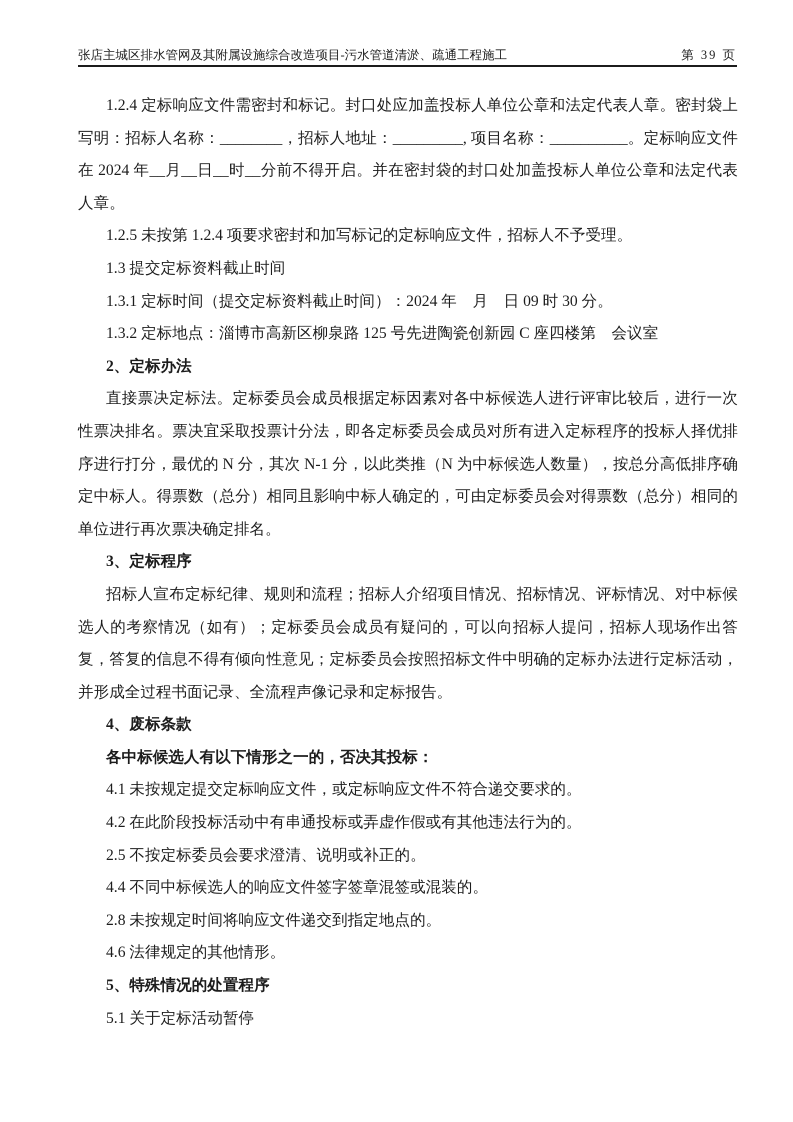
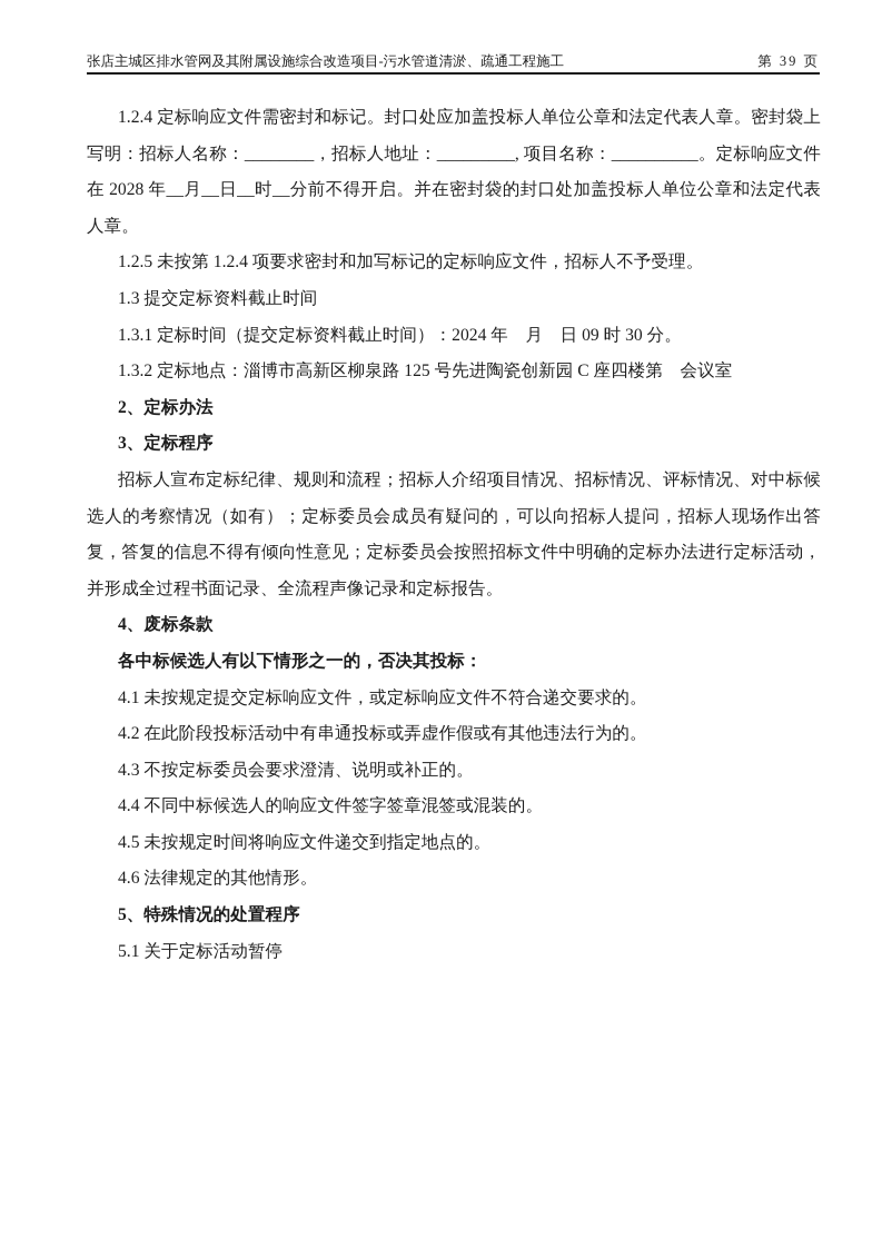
  张店主城区排水管网及其附属设施综合改造项目-污水管道清淤、疏通工程施工
  第 39 页
- 1.2.4 定标响应文件需密封和标记。封口处应加盖投标人单位公章和法定代表人章。密封袋上写明：招标人名称：________，招标人地址：_________, 项目名称：__________。定标响应文件在 2024 年__月__日__时__分前不得开启。并在密封袋的封口处加盖投标人单位公章和法定代表人章。
+ 1.2.4 定标响应文件需密封和标记。封口处应加盖投标人单位公章和法定代表人章。密封袋上写明：招标人名称：________，招标人地址：_________, 项目名称：__________。定标响应文件在 2028 年__月__日__时__分前不得开启。并在密封袋的封口处加盖投标人单位公章和法定代表人章。
  1.2.5 未按第 1.2.4 项要求密封和加写标记的定标响应文件，招标人不予受理。
  1.3 提交定标资料截止时间
  1.3.1 定标时间（提交定标资料截止时间）：2024 年 月 日 09 时 30 分。
  1.3.2 定标地点：淄博市高新区柳泉路 125 号先进陶瓷创新园 C 座四楼第 会议室
  2、定标办法
- 直接票决定标法。定标委员会成员根据定标因素对各中标候选人进行评审比较后，进行一次性票决排名。票决宜采取投票计分法，即各定标委员会成员对所有进入定标程序的投标人择优排序进行打分，最优的 N 分，其次 N-1 分，以此类推（N 为中标候选人数量），按总分高低排序确定中标人。得票数（总分）相同且影响中标人确定的，可由定标委员会对得票数（总分）相同的单位进行再次票决确定排名。
  3、定标程序
  招标人宣布定标纪律、规则和流程；招标人介绍项目情况、招标情况、评标情况、对中标候选人的考察情况（如有）；定标委员会成员有疑问的，可以向招标人提问，招标人现场作出答复，答复的信息不得有倾向性意见；定标委员会按照招标文件中明确的定标办法进行定标活动，并形成全过程书面记录、全流程声像记录和定标报告。
  4、废标条款
  各中标候选人有以下情形之一的，否决其投标：
  4.1 未按规定提交定标响应文件，或定标响应文件不符合递交要求的。
  4.2 在此阶段投标活动中有串通投标或弄虚作假或有其他违法行为的。
- 2.5 不按定标委员会要求澄清、说明或补正的。
+ 4.3 不按定标委员会要求澄清、说明或补正的。
  4.4 不同中标候选人的响应文件签字签章混签或混装的。
- 2.8 未按规定时间将响应文件递交到指定地点的。
+ 4.5 未按规定时间将响应文件递交到指定地点的。
  4.6 法律规定的其他情形。
  5、特殊情况的处置程序
  5.1 关于定标活动暂停
